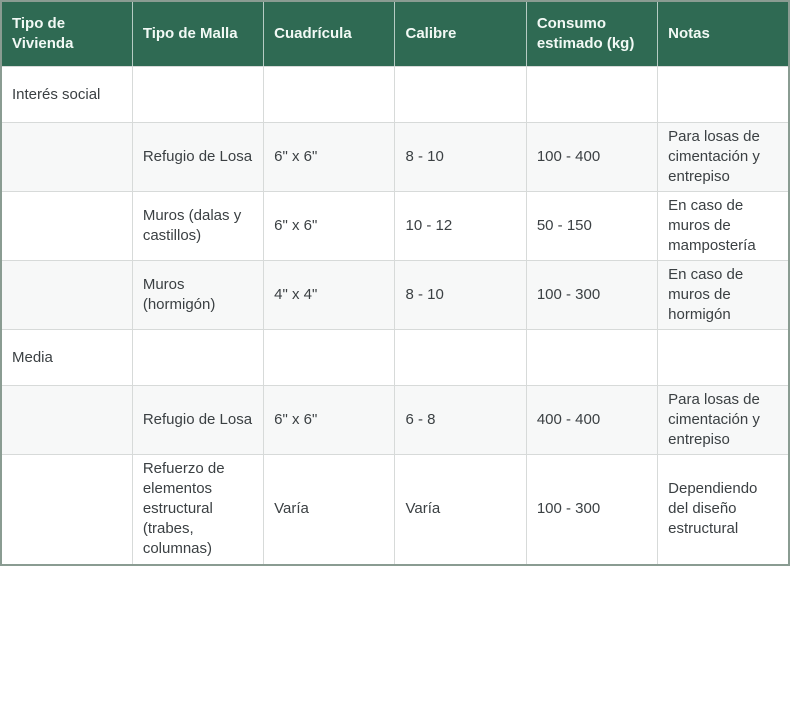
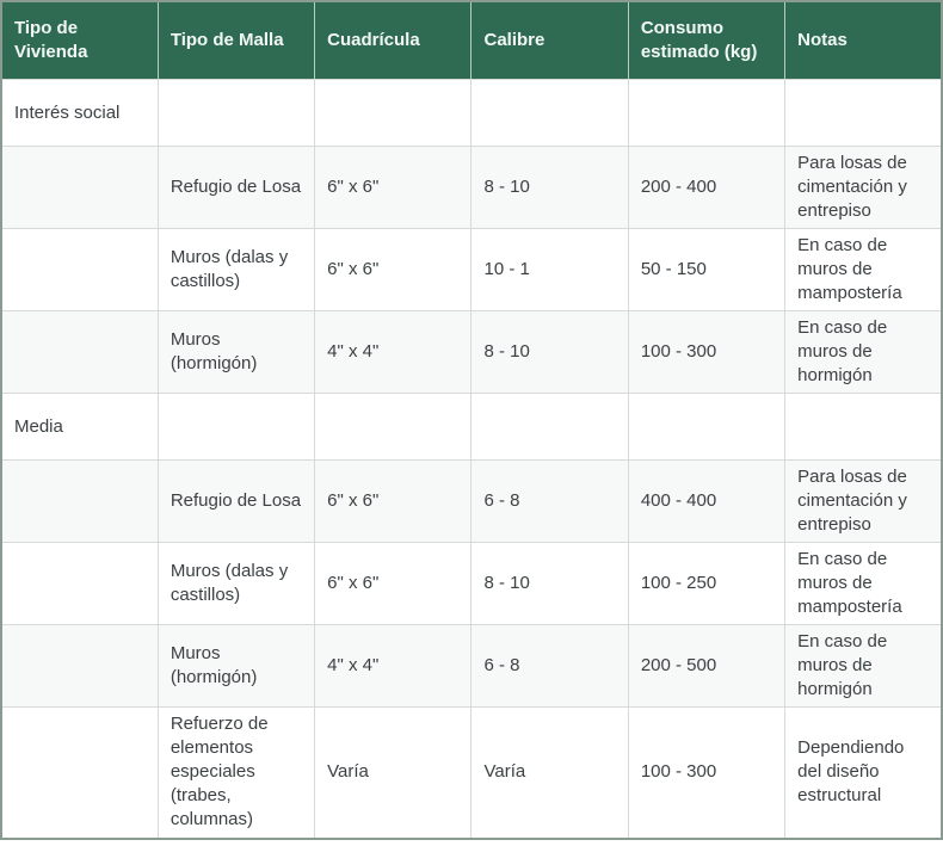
  Tipo de Vivienda	Tipo de Malla	Cuadrícula	Calibre	Consumo estimado (kg)	Notas
  Interés social
- 	Refugio de Losa	6" x 6"	8 - 10	100 - 400	Para losas de cimentación y entrepiso
+ 	Refugio de Losa	6" x 6"	8 - 10	200 - 400	Para losas de cimentación y entrepiso
- 	Muros (dalas y castillos)	6" x 6"	10 - 12	50 - 150	En caso de muros de mampostería
+ 	Muros (dalas y castillos)	6" x 6"	10 - 1	50 - 150	En caso de muros de mampostería
  	Muros (hormigón)	4" x 4"	8 - 10	100 - 300	En caso de muros de hormigón
  Media
  	Refugio de Losa	6" x 6"	6 - 8	400 - 400	Para losas de cimentación y entrepiso
+ 	Muros (dalas y castillos)	6" x 6"	8 - 10	100 - 250	En caso de muros de mampostería
+ 	Muros (hormigón)	4" x 4"	6 - 8	200 - 500	En caso de muros de hormigón
- 	Refuerzo de elementos estructural (trabes, columnas)	Varía	Varía	100 - 300	Dependiendo del diseño estructural
+ 	Refuerzo de elementos especiales (trabes, columnas)	Varía	Varía	100 - 300	Dependiendo del diseño estructural
